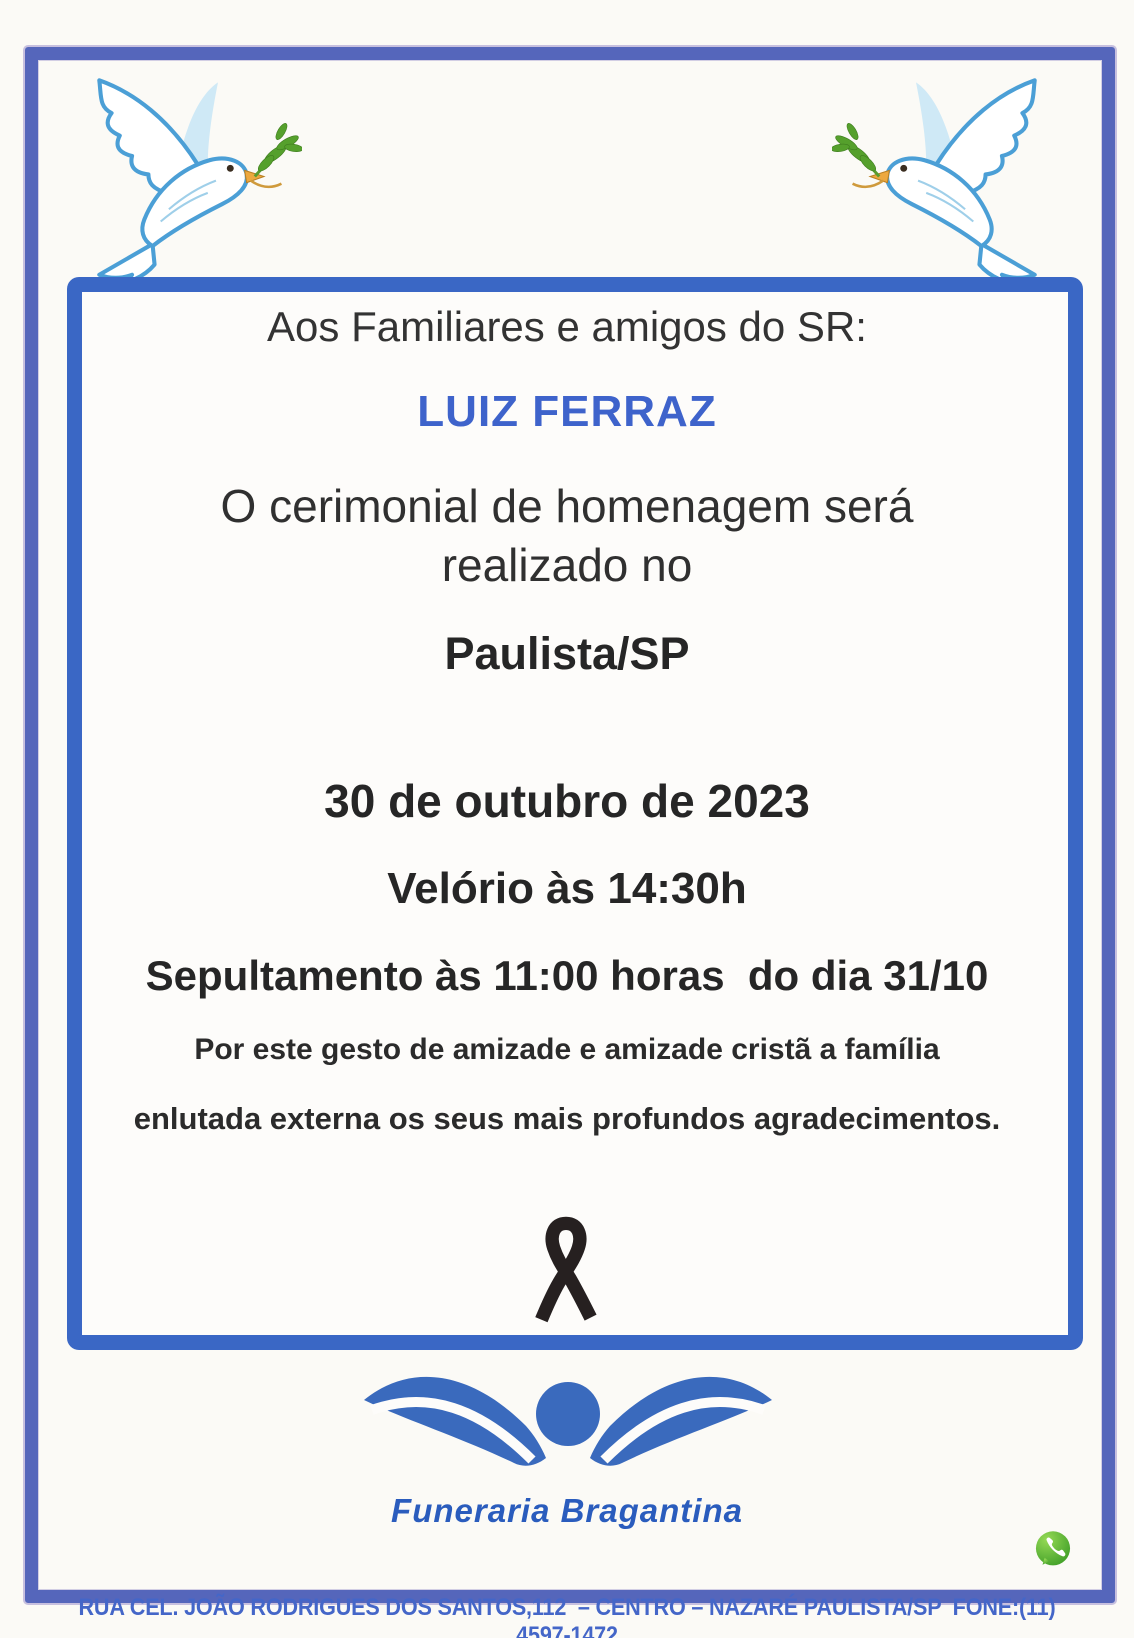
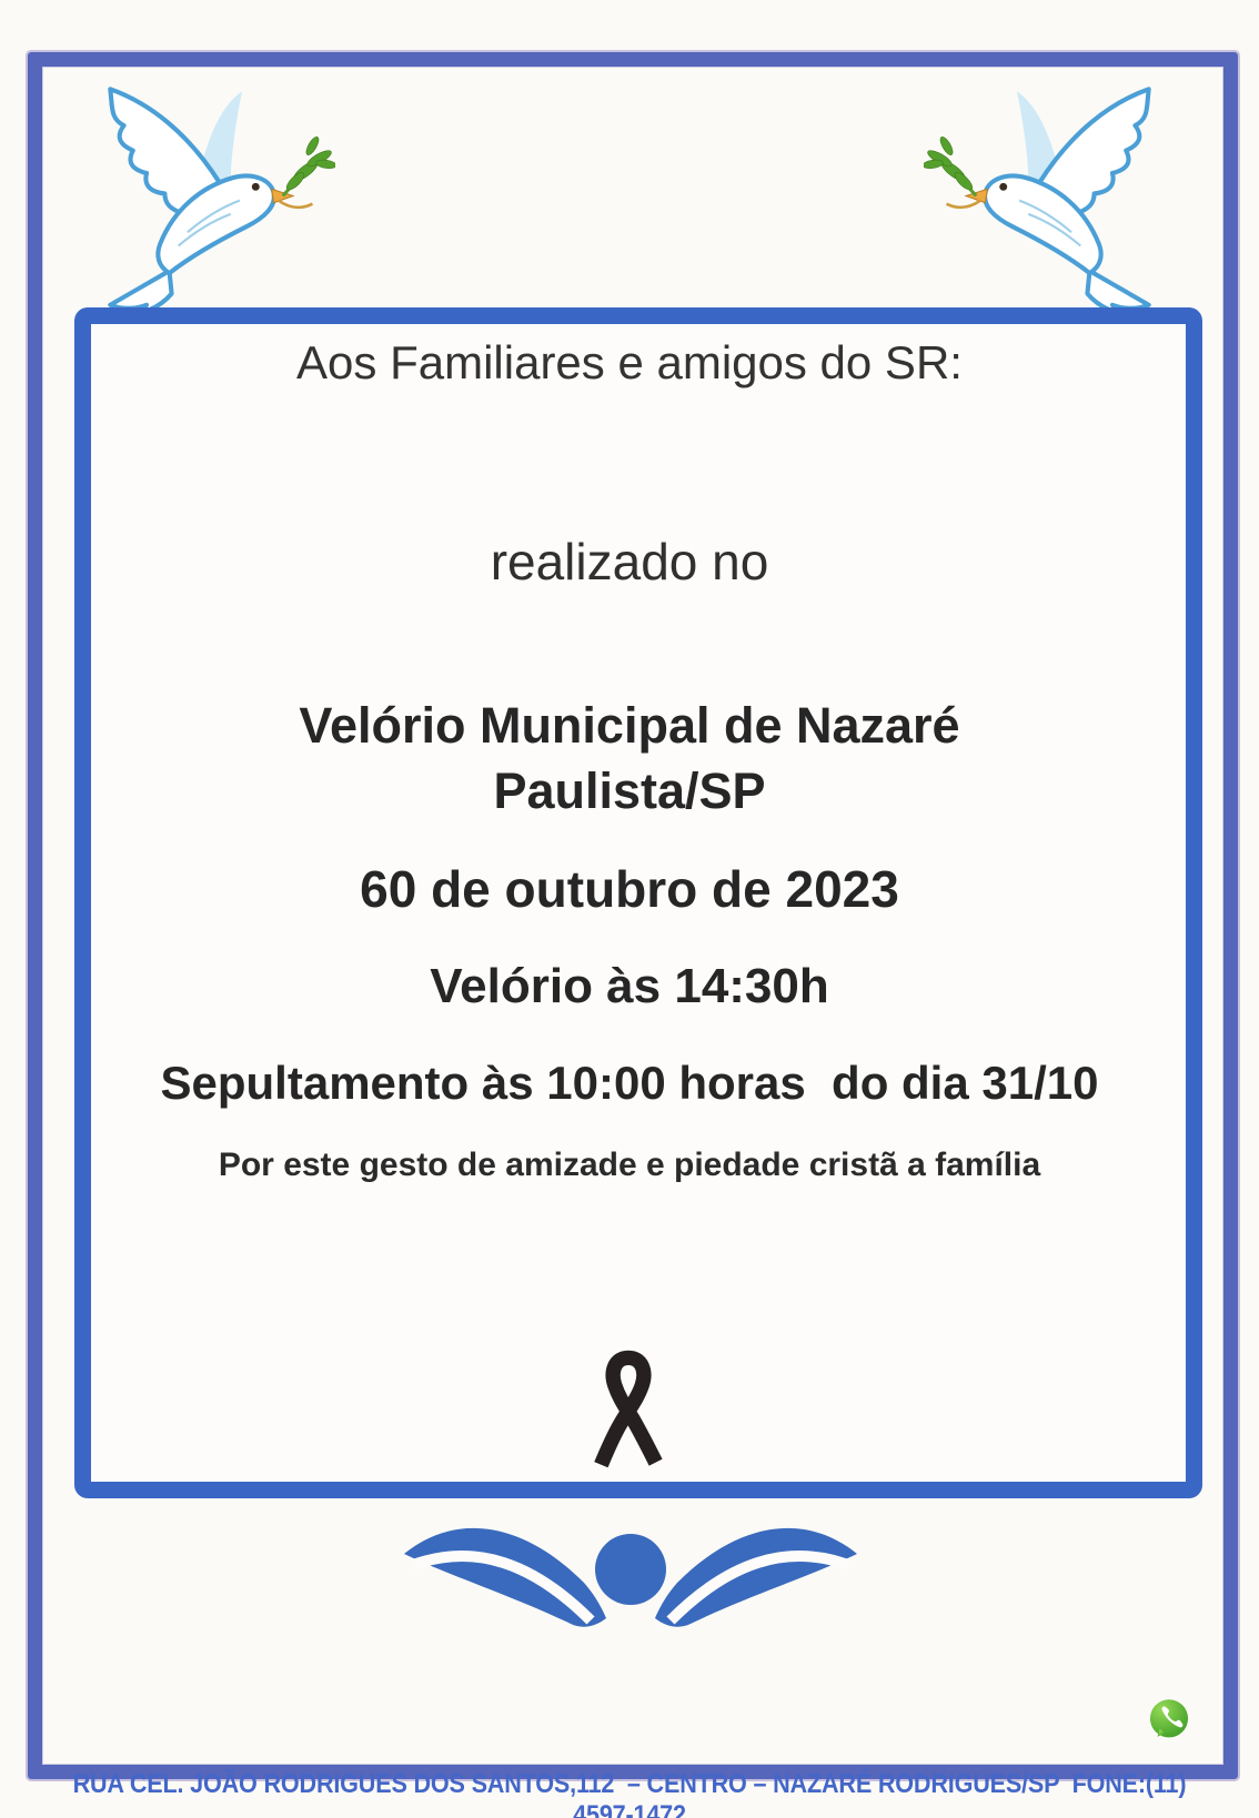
  Aos Familiares e amigos do SR:
- LUIZ FERRAZ
- O cerimonial de homenagem será
  realizado no
+ Velório Municipal de Nazaré
  Paulista/SP
- 30 de outubro de 2023
+ 60 de outubro de 2023
  Velório às 14:30h
- Sepultamento às 11:00 horas do dia 31/10
+ Sepultamento às 10:00 horas do dia 31/10
- Por este gesto de amizade e amizade cristã a família
+ Por este gesto de amizade e piedade cristã a família
- enlutada externa os seus mais profundos agradecimentos.
- Funeraria Bragantina
- RUA CEL. JOÃO RODRIGUES DOS SANTOS,112 – CENTRO – NAZARÉ PAULISTA/SP FONE:(11) 4597-1472
+ RUA CEL. JOÃO RODRIGUES DOS SANTOS,112 – CENTRO – NAZARÉ RODRIGUES/SP FONE:(11) 4597-1472
